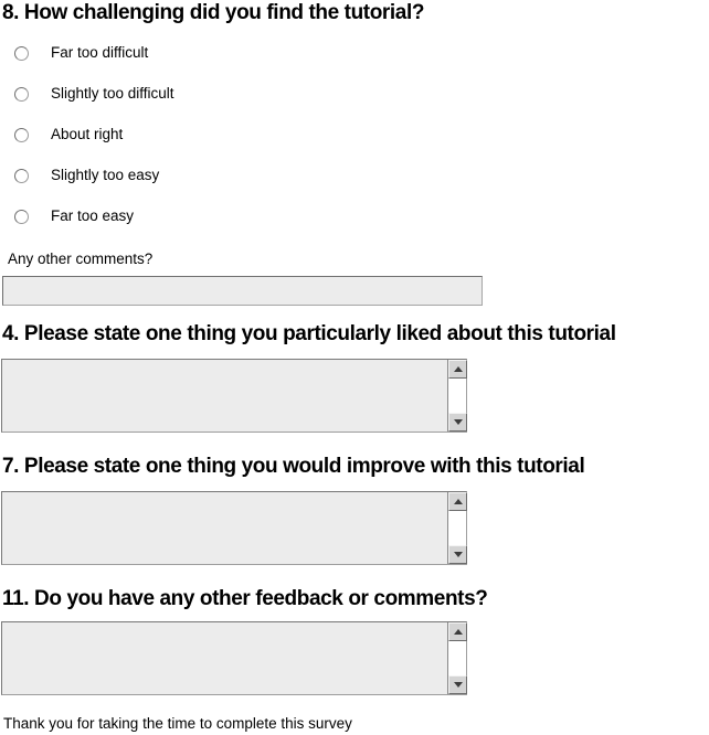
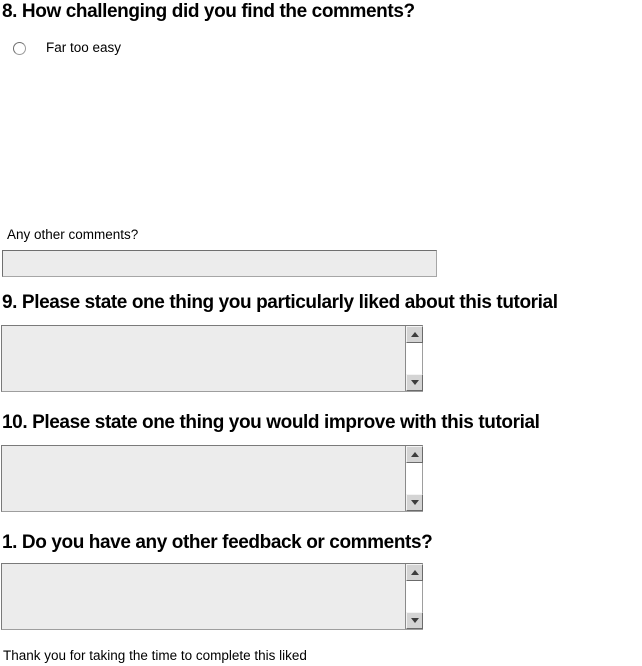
- 8. How challenging did you find the tutorial?
+ 8. How challenging did you find the comments?
- Far too difficult
- Slightly too difficult
- About right
- Slightly too easy
  Far too easy
  Any other comments?
- 4. Please state one thing you particularly liked about this tutorial
+ 9. Please state one thing you particularly liked about this tutorial
- 7. Please state one thing you would improve with this tutorial
+ 10. Please state one thing you would improve with this tutorial
- 11. Do you have any other feedback or comments?
+ 1. Do you have any other feedback or comments?
- Thank you for taking the time to complete this survey
+ Thank you for taking the time to complete this liked
